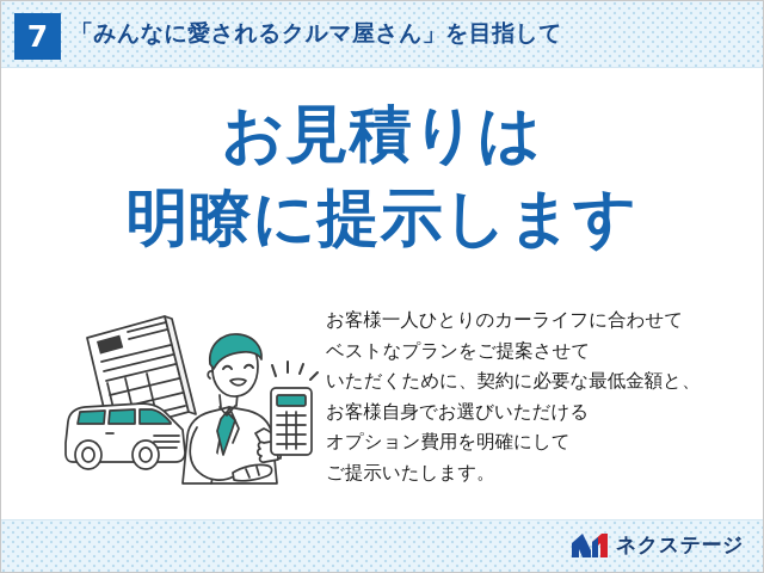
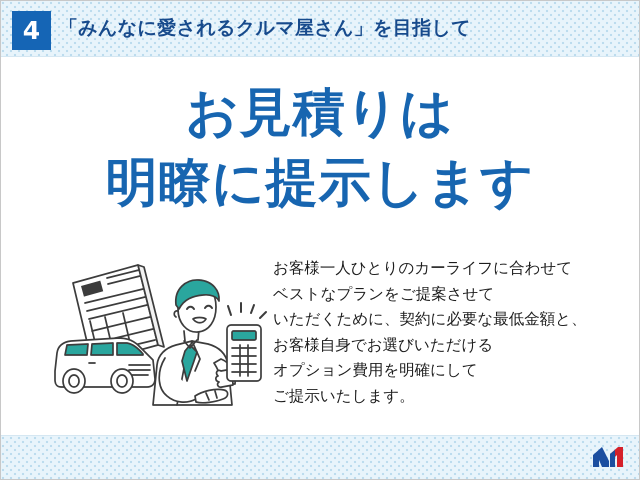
- 7
+ 4
  「みんなに愛されるクルマ屋さん」を目指して
  お見積りは
  明瞭に提示します
  お客様一人ひとりのカーライフに合わせて
  ベストなプランをご提案させて
  いただくために、契約に必要な最低金額と、
  お客様自身でお選びいただける
  オプション費用を明確にして
  ご提示いたします。
- ネクステージ
